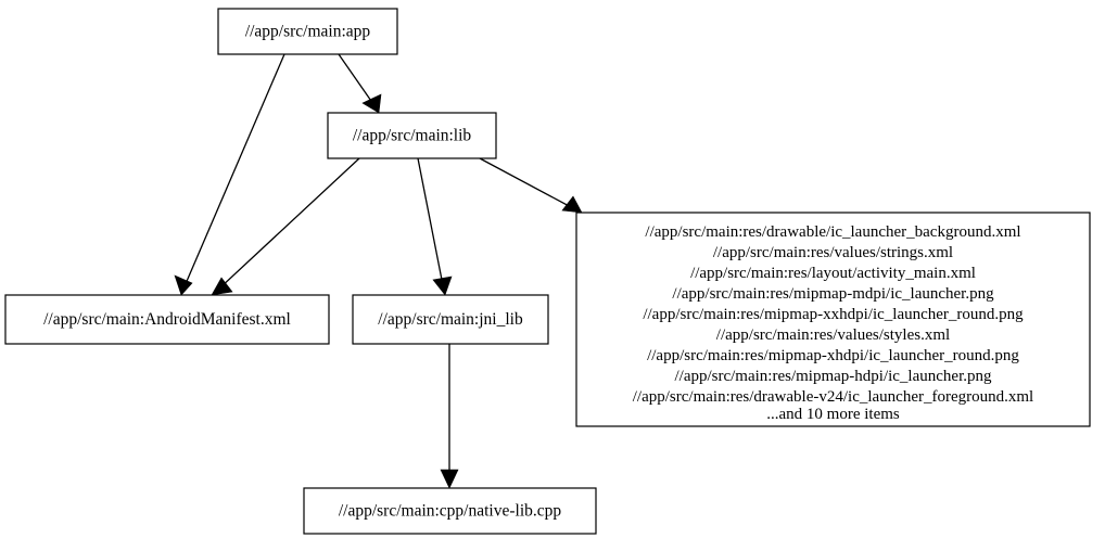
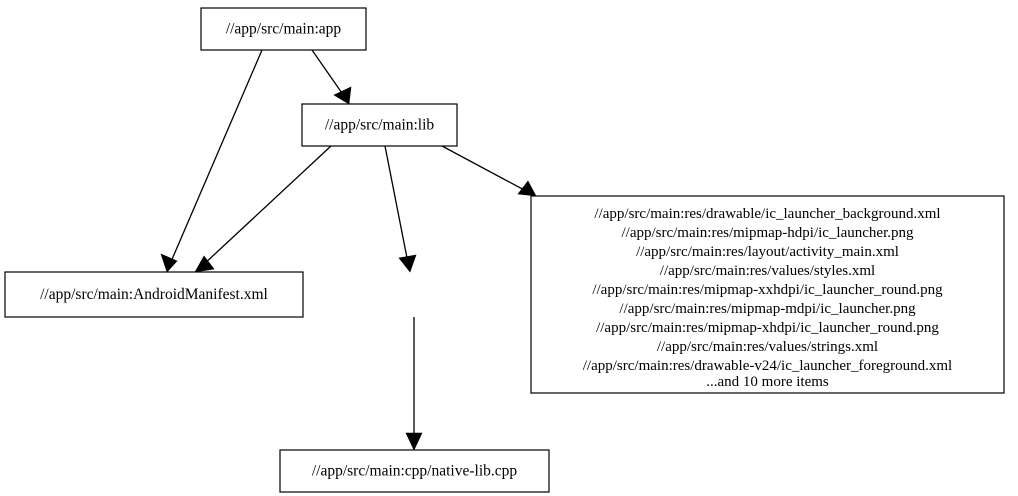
  //app/src/main:app
  //app/src/main:lib
  //app/src/main:AndroidManifest.xml
- //app/src/main:jni_lib
  //app/src/main:cpp/native-lib.cpp
  //app/src/main:res/drawable/ic_launcher_background.xml
- //app/src/main:res/values/strings.xml
+ //app/src/main:res/mipmap-hdpi/ic_launcher.png
  //app/src/main:res/layout/activity_main.xml
- //app/src/main:res/mipmap-mdpi/ic_launcher.png
+ //app/src/main:res/values/styles.xml
  //app/src/main:res/mipmap-xxhdpi/ic_launcher_round.png
- //app/src/main:res/values/styles.xml
+ //app/src/main:res/mipmap-mdpi/ic_launcher.png
  //app/src/main:res/mipmap-xhdpi/ic_launcher_round.png
- //app/src/main:res/mipmap-hdpi/ic_launcher.png
+ //app/src/main:res/values/strings.xml
  //app/src/main:res/drawable-v24/ic_launcher_foreground.xml
  ...and 10 more items
